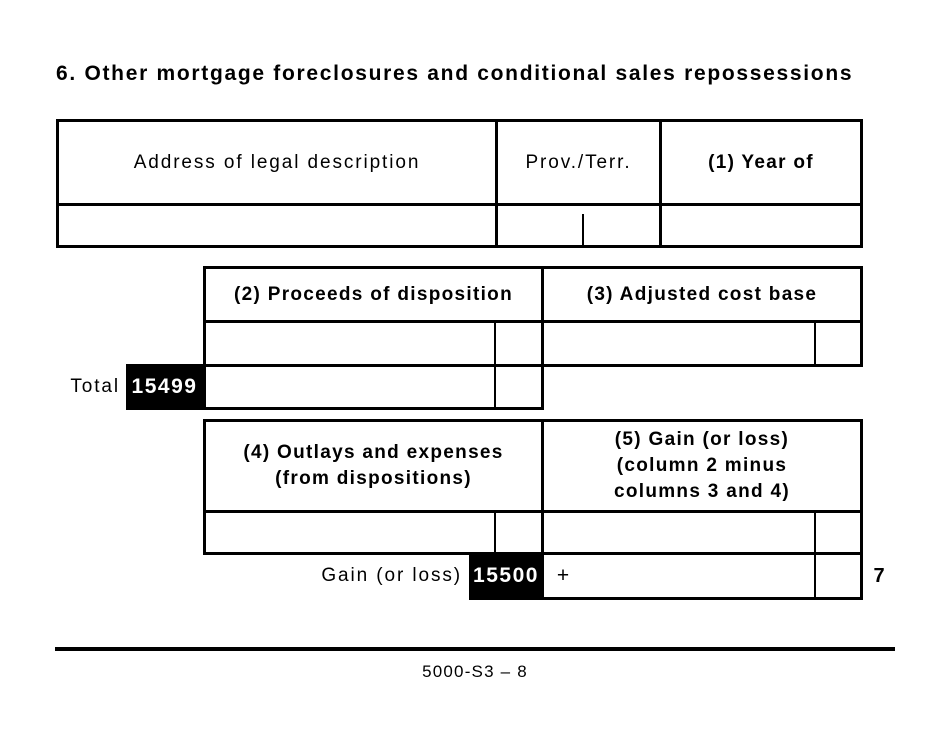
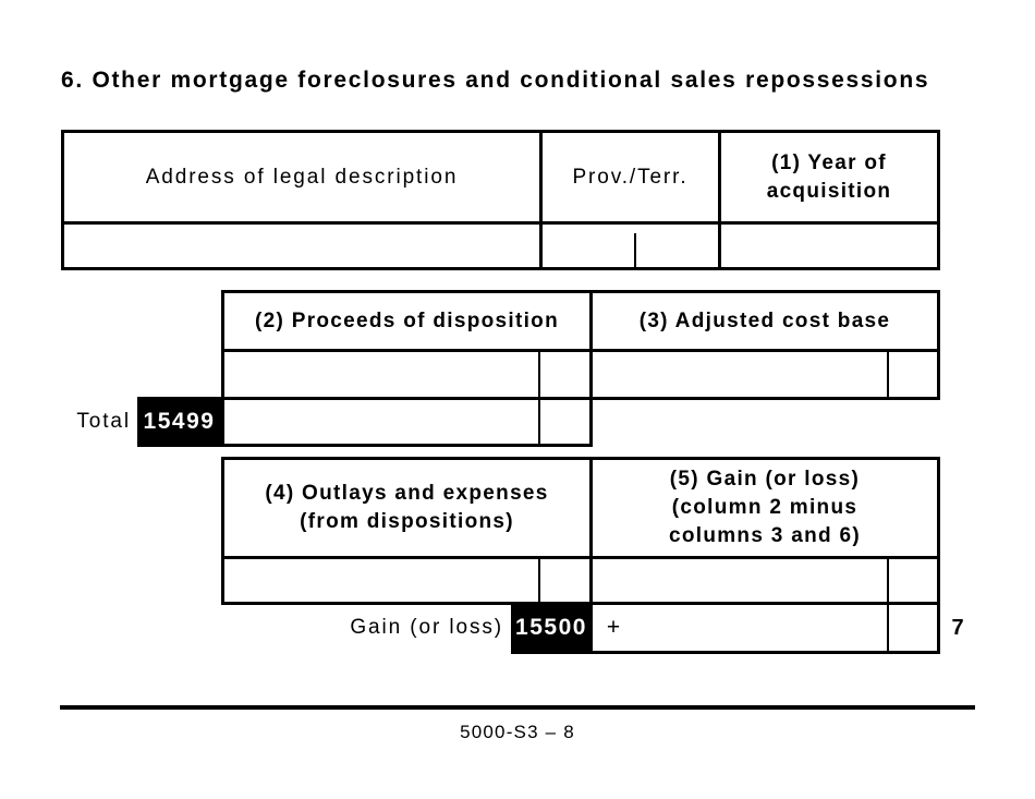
  6. Other mortgage foreclosures and conditional sales repossessions
  Address of legal description
  Prov./Terr.
  (1) Year of
+ acquisition
  (2) Proceeds of disposition
  (3) Adjusted cost base
  Total
  15499
  (4) Outlays and expenses
  (from dispositions)
  (5) Gain (or loss)
  (column 2 minus
- columns 3 and 4)
+ columns 3 and 6)
  Gain (or loss)
  15500
  +
  7
  5000-S3 – 8
